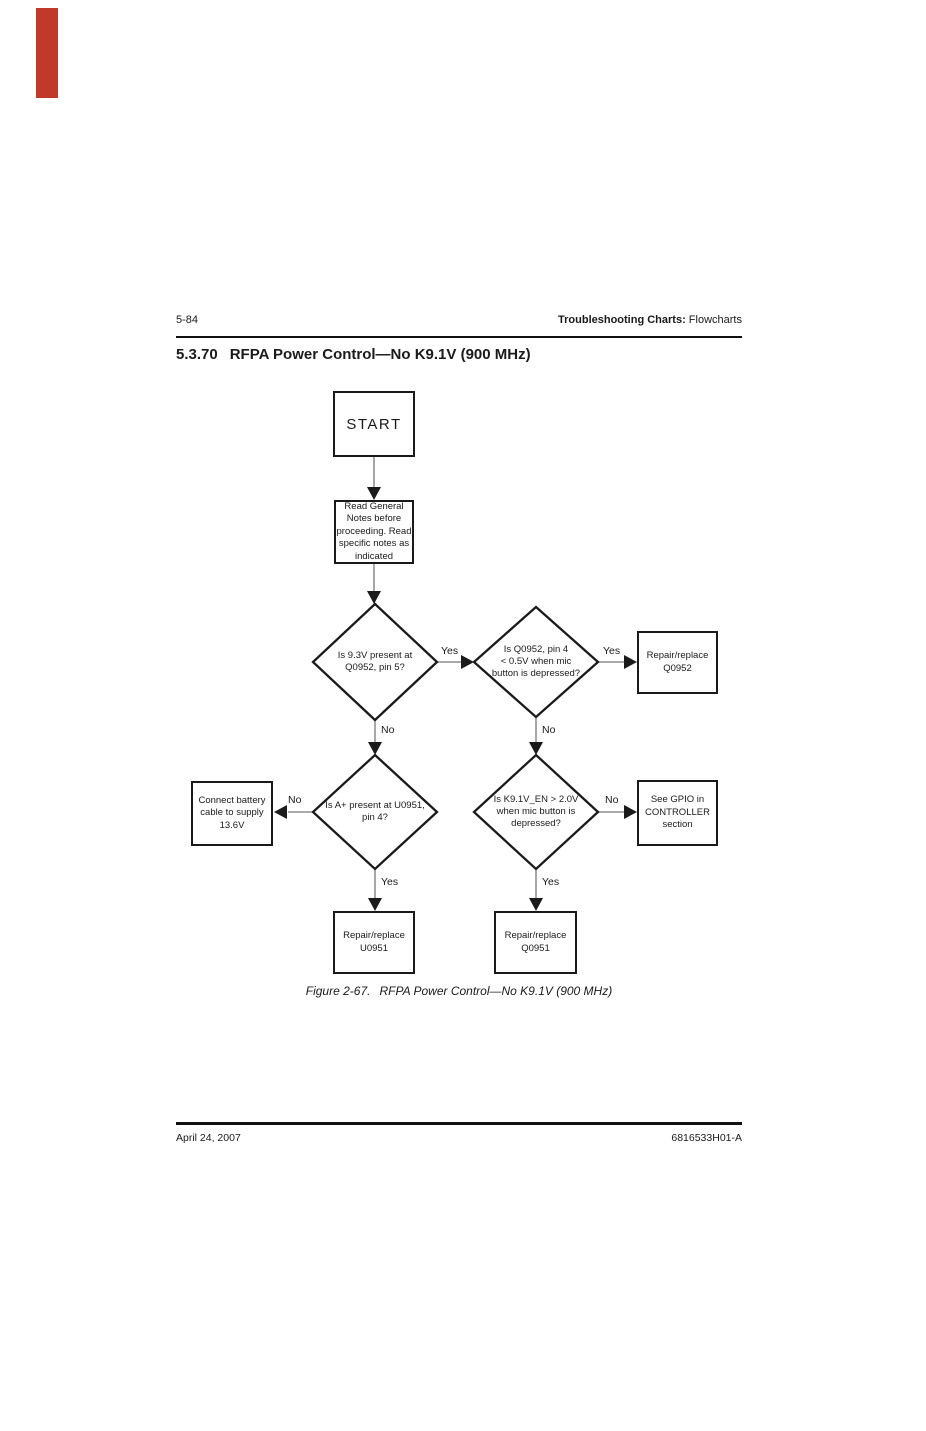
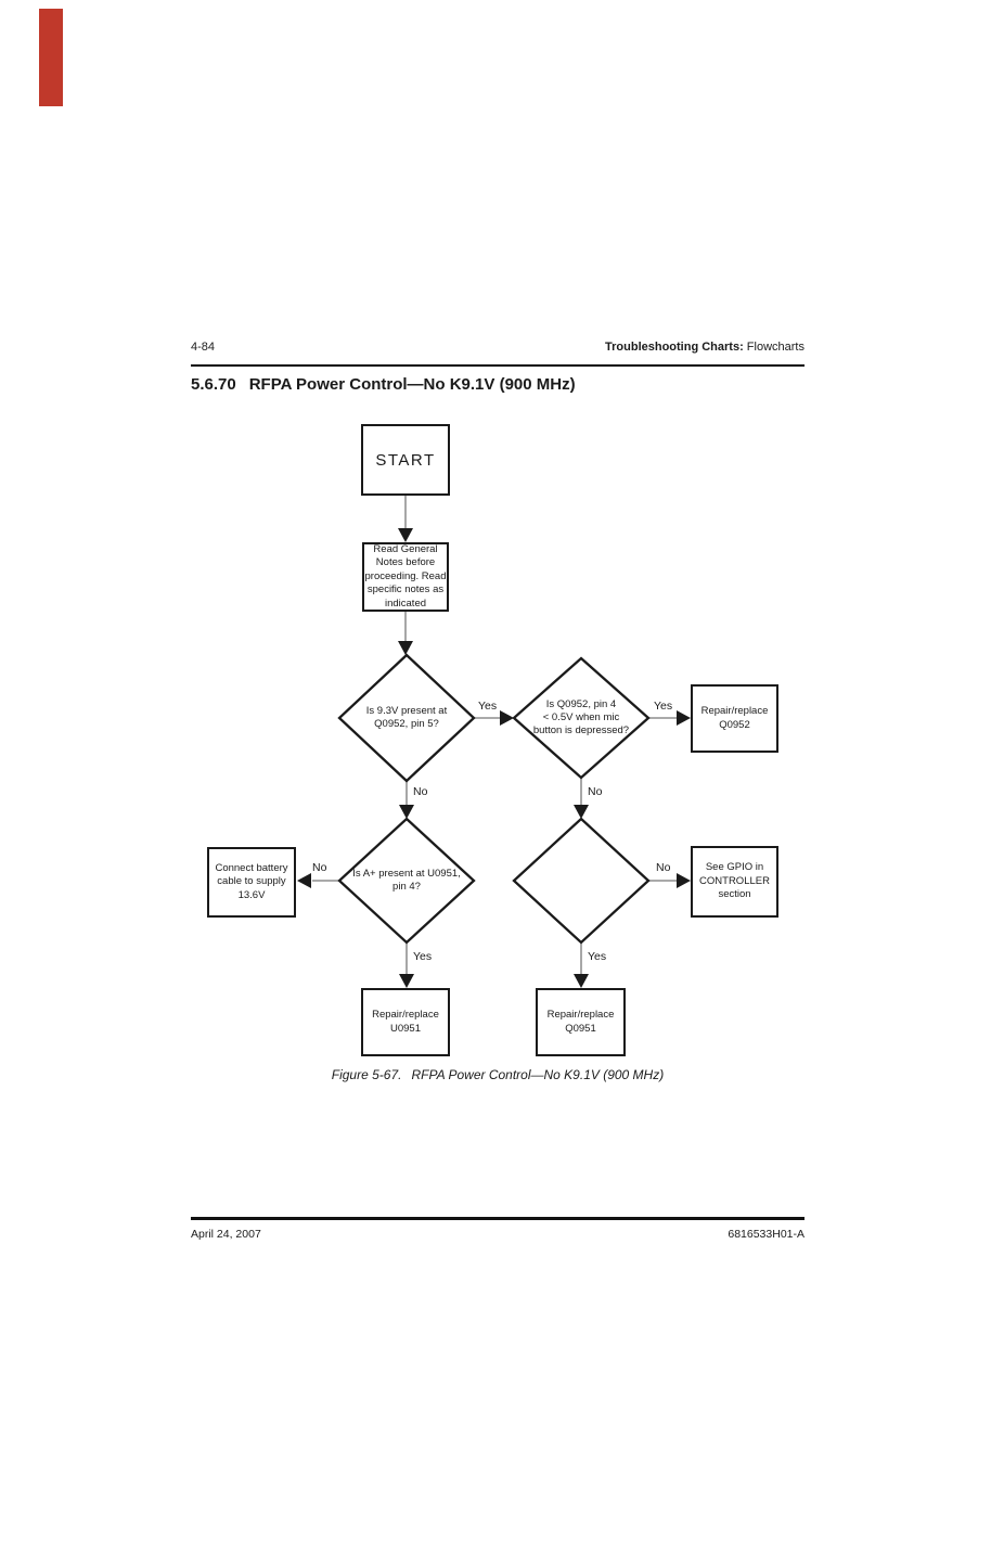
- 5-84
+ 4-84
  Troubleshooting Charts: Flowcharts
- 5.3.70 RFPA Power Control—No K9.1V (900 MHz)
+ 5.6.70 RFPA Power Control—No K9.1V (900 MHz)
  START
  Read General
  Notes before
  proceeding. Read
  specific notes as
  indicated
  Repair/replace
  Q0952
  Connect battery
  cable to supply
  13.6V
  See GPIO in
  CONTROLLER
  section
  Repair/replace
  U0951
  Repair/replace
  Q0951
  Is 9.3V present at
  Q0952, pin 5?
  Is Q0952, pin 4
  < 0.5V when mic
  button is depressed?
  Is A+ present at U0951,
  pin 4?
- Is K9.1V_EN > 2.0V
- when mic button is
- depressed?
  Yes
  Yes
  No
  No
  No
  No
  Yes
  Yes
- Figure 2-67. RFPA Power Control—No K9.1V (900 MHz)
+ Figure 5-67. RFPA Power Control—No K9.1V (900 MHz)
  April 24, 2007
  6816533H01-A
